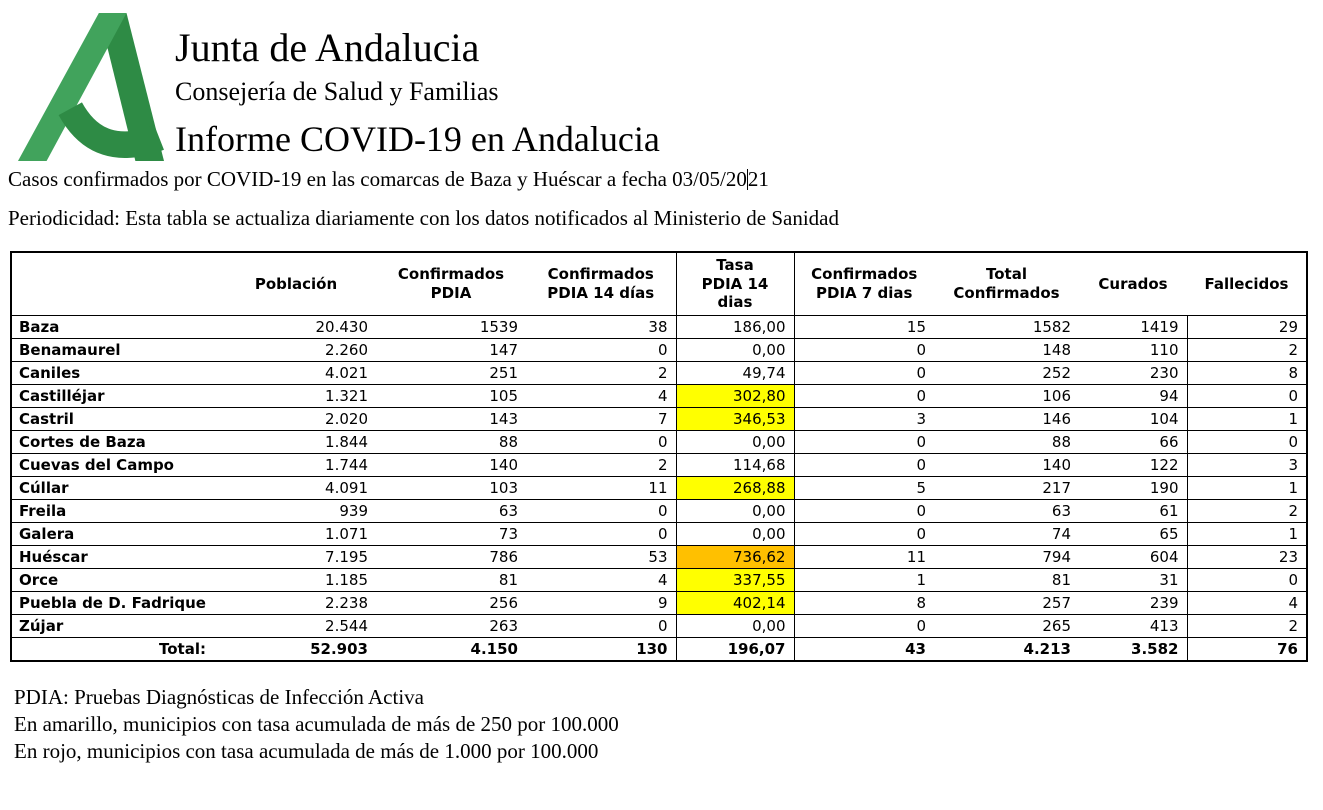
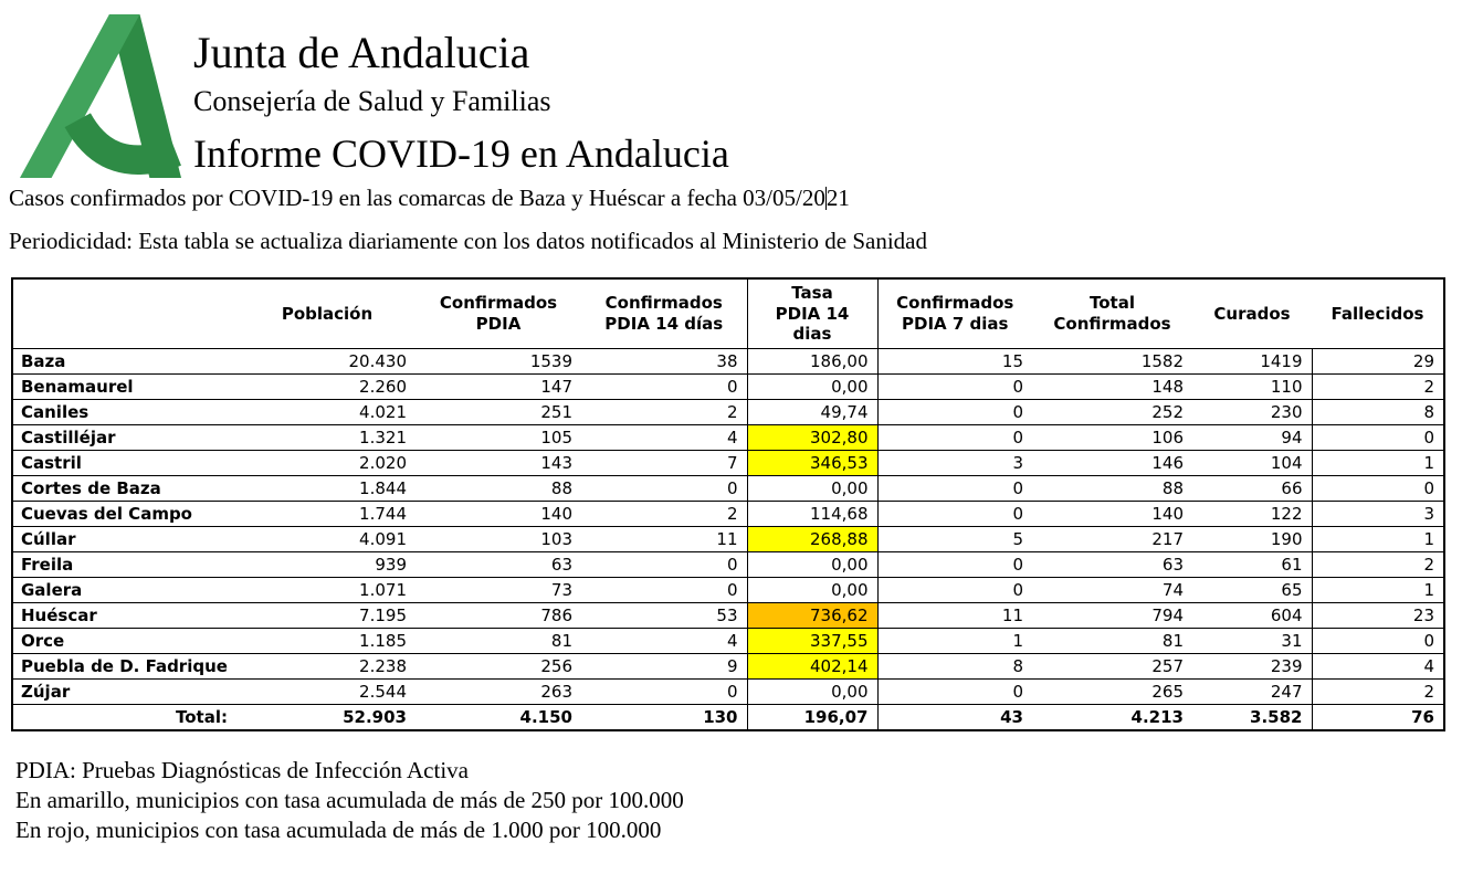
  Junta de Andalucia
  Consejería de Salud y Familias
  Informe COVID-19 en Andalucia
  Casos confirmados por COVID-19 en las comarcas de Baza y Huéscar a fecha 03/05/2021
  Periodicidad: Esta tabla se actualiza diariamente con los datos notificados al Ministerio de Sanidad
  	Población	Confirmados PDIA	Confirmados PDIA 14 días	Tasa PDIA 14 dias	Confirmados PDIA 7 dias	Total Confirmados	Curados	Fallecidos
  Baza	20.430	1539	38	186,00	15	1582	1419	29
  Benamaurel	2.260	147	0	0,00	0	148	110	2
  Caniles	4.021	251	2	49,74	0	252	230	8
  Castilléjar	1.321	105	4	302,80	0	106	94	0
  Castril	2.020	143	7	346,53	3	146	104	1
  Cortes de Baza	1.844	88	0	0,00	0	88	66	0
  Cuevas del Campo	1.744	140	2	114,68	0	140	122	3
  Cúllar	4.091	103	11	268,88	5	217	190	1
  Freila	939	63	0	0,00	0	63	61	2
  Galera	1.071	73	0	0,00	0	74	65	1
  Huéscar	7.195	786	53	736,62	11	794	604	23
  Orce	1.185	81	4	337,55	1	81	31	0
  Puebla de D. Fadrique	2.238	256	9	402,14	8	257	239	4
- Zújar	2.544	263	0	0,00	0	265	413	2
+ Zújar	2.544	263	0	0,00	0	265	247	2
  Total:	52.903	4.150	130	196,07	43	4.213	3.582	76
  PDIA: Pruebas Diagnósticas de Infección Activa
  En amarillo, municipios con tasa acumulada de más de 250 por 100.000
  En rojo, municipios con tasa acumulada de más de 1.000 por 100.000
